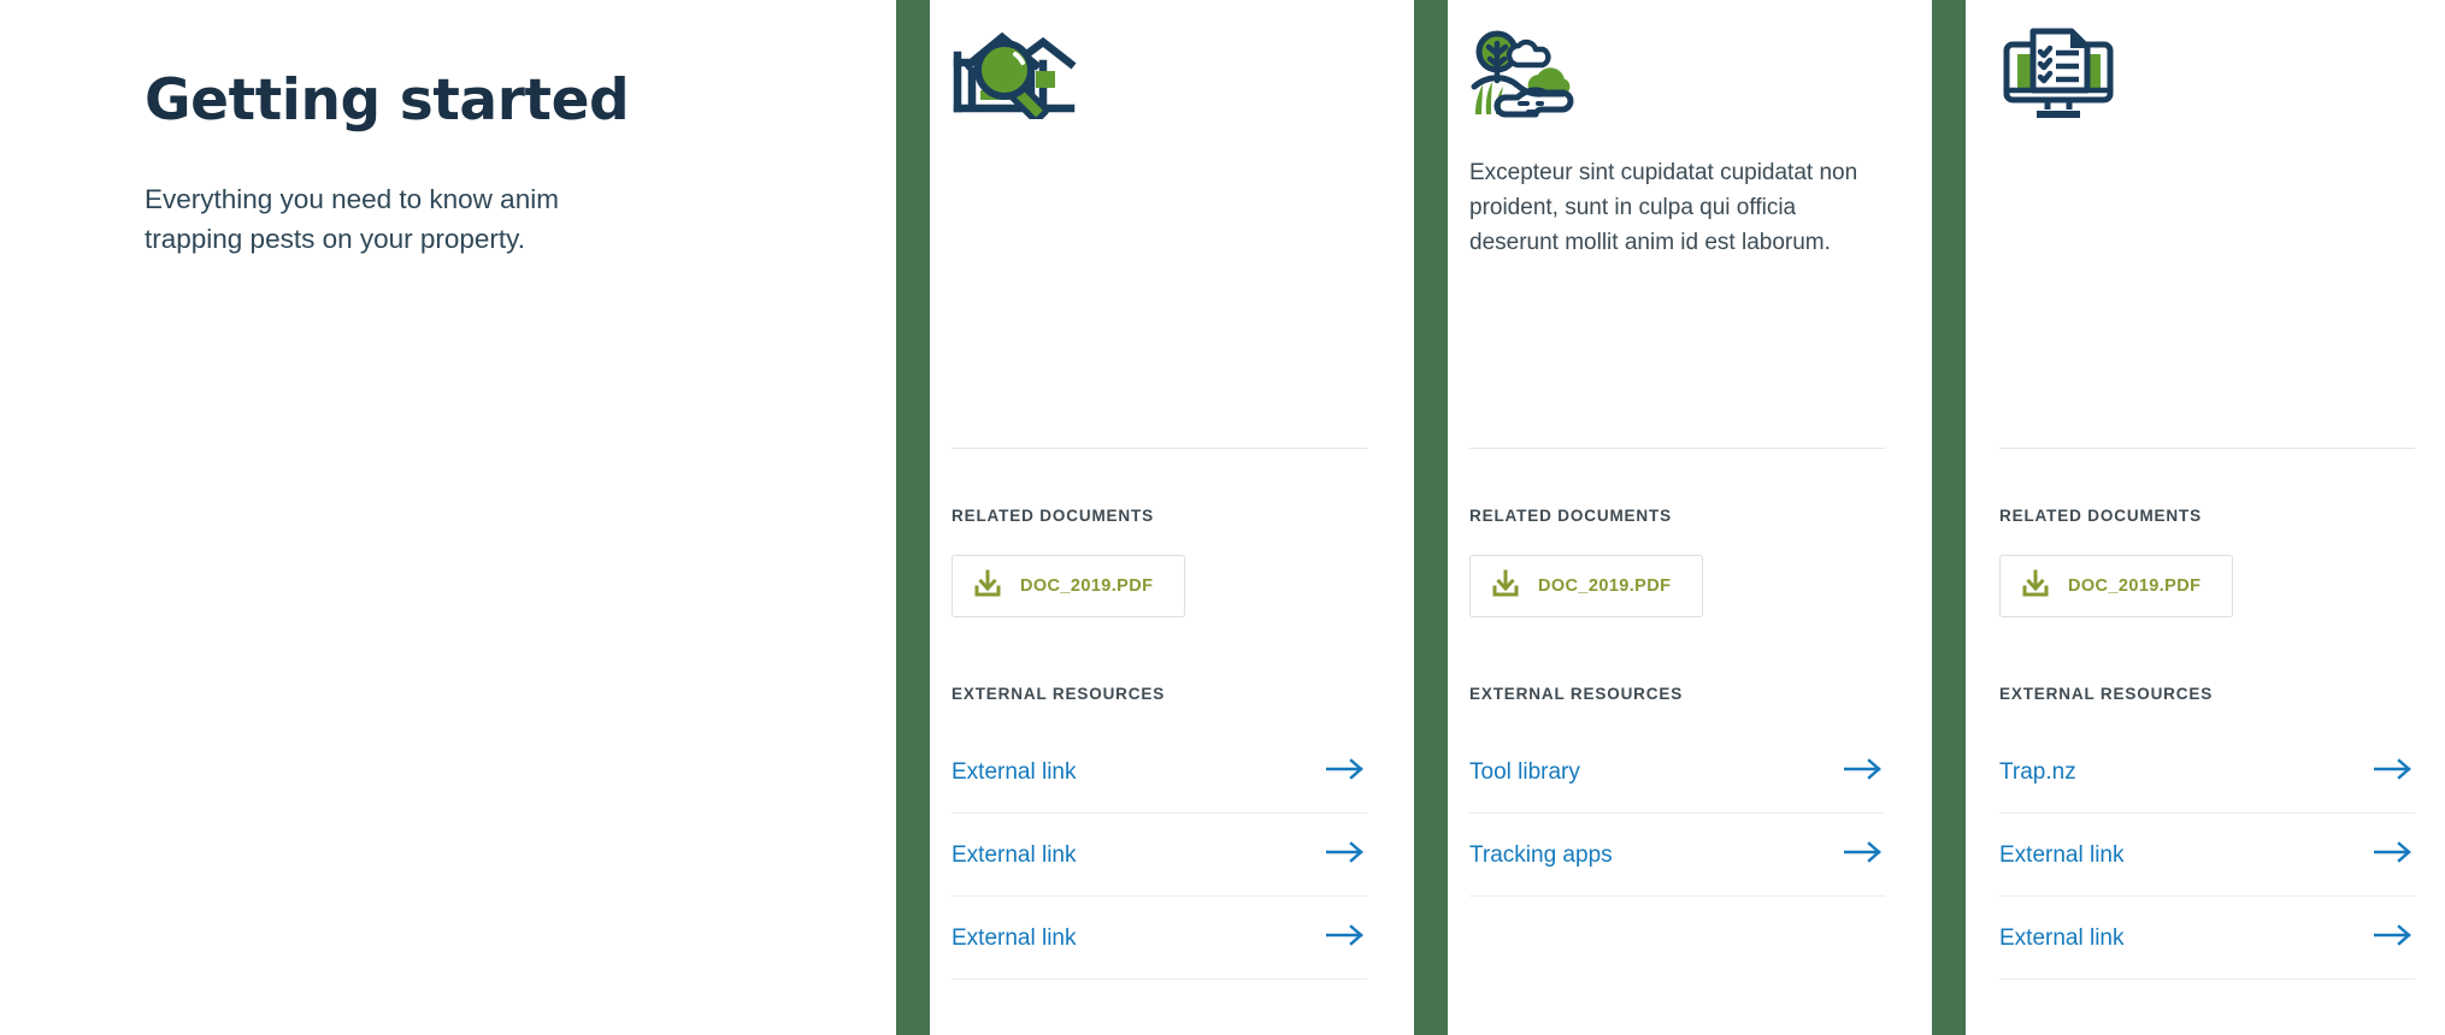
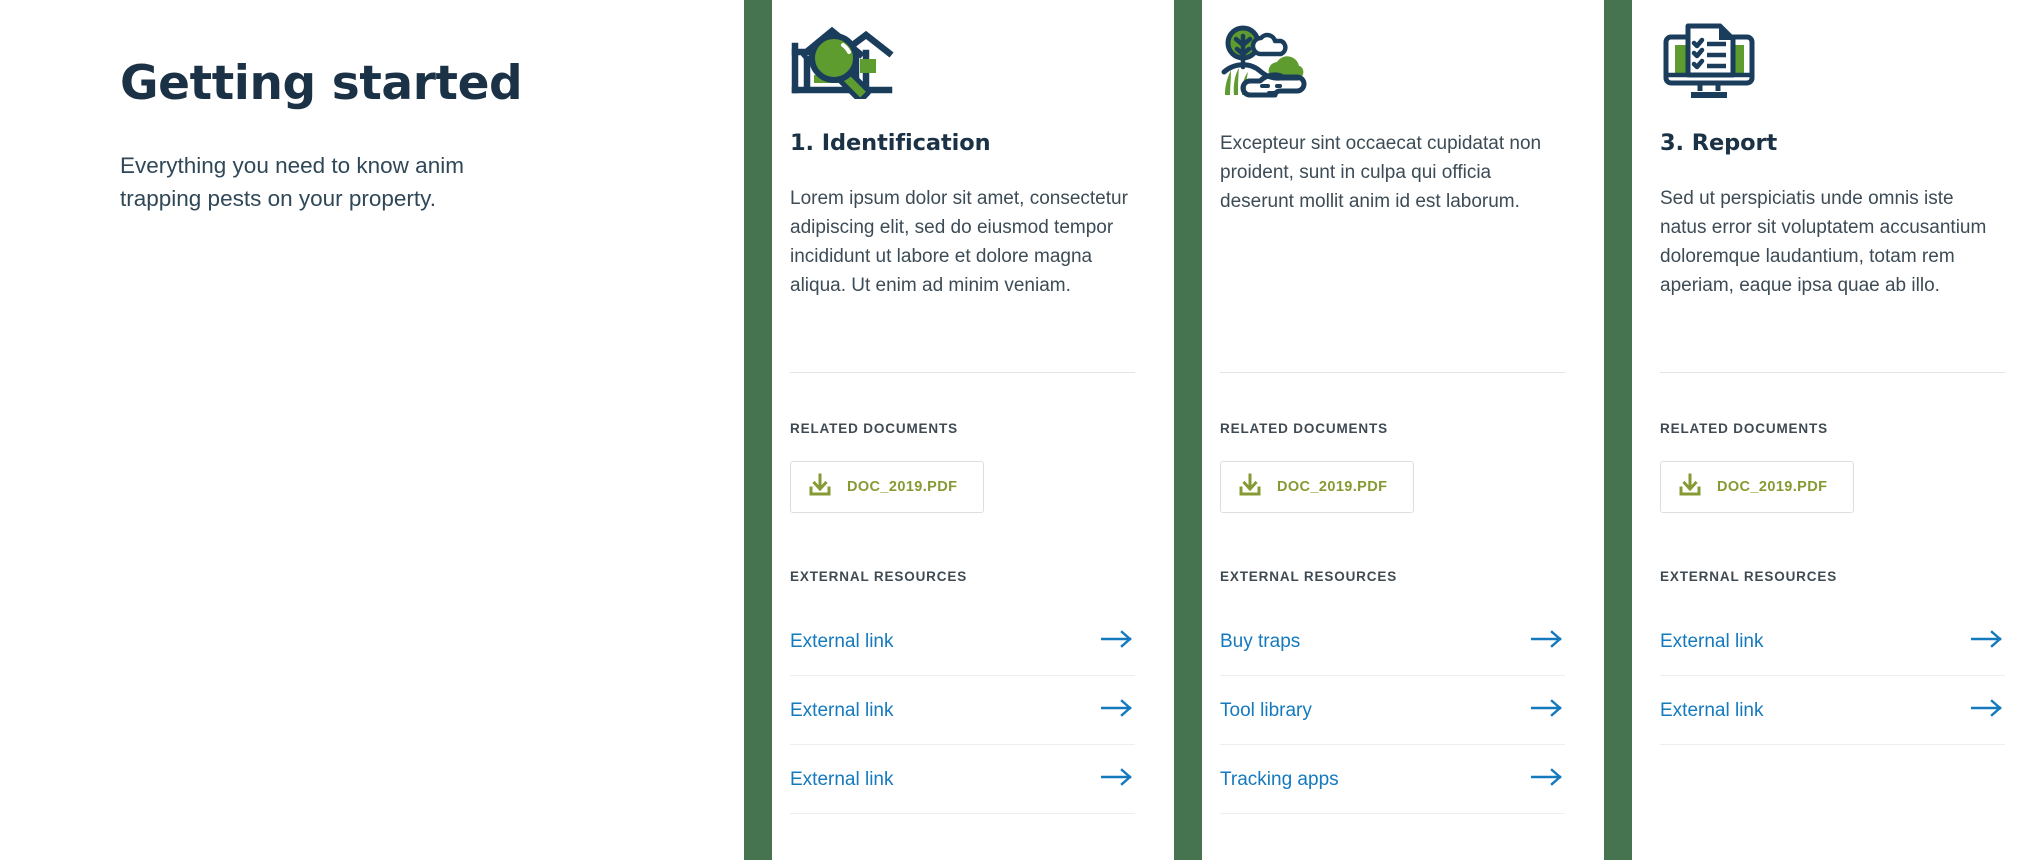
  Getting started
  Everything you need to know anim trapping pests on your property.
+ 1. Identification
+ Lorem ipsum dolor sit amet, consectetur adipiscing elit, sed do eiusmod tempor incididunt ut labore et dolore magna aliqua. Ut enim ad minim veniam.
  RELATED DOCUMENTS
  DOC_2019.PDF
  EXTERNAL RESOURCES
  External link
  External link
  External link
- Excepteur sint cupidatat cupidatat non proident, sunt in culpa qui officia deserunt mollit anim id est laborum.
+ Excepteur sint occaecat cupidatat non proident, sunt in culpa qui officia deserunt mollit anim id est laborum.
  RELATED DOCUMENTS
  DOC_2019.PDF
  EXTERNAL RESOURCES
+ Buy traps
  Tool library
  Tracking apps
+ 3. Report
+ Sed ut perspiciatis unde omnis iste natus error sit voluptatem accusantium doloremque laudantium, totam rem aperiam, eaque ipsa quae ab illo.
  RELATED DOCUMENTS
  DOC_2019.PDF
  EXTERNAL RESOURCES
- Trap.nz
  External link
  External link
